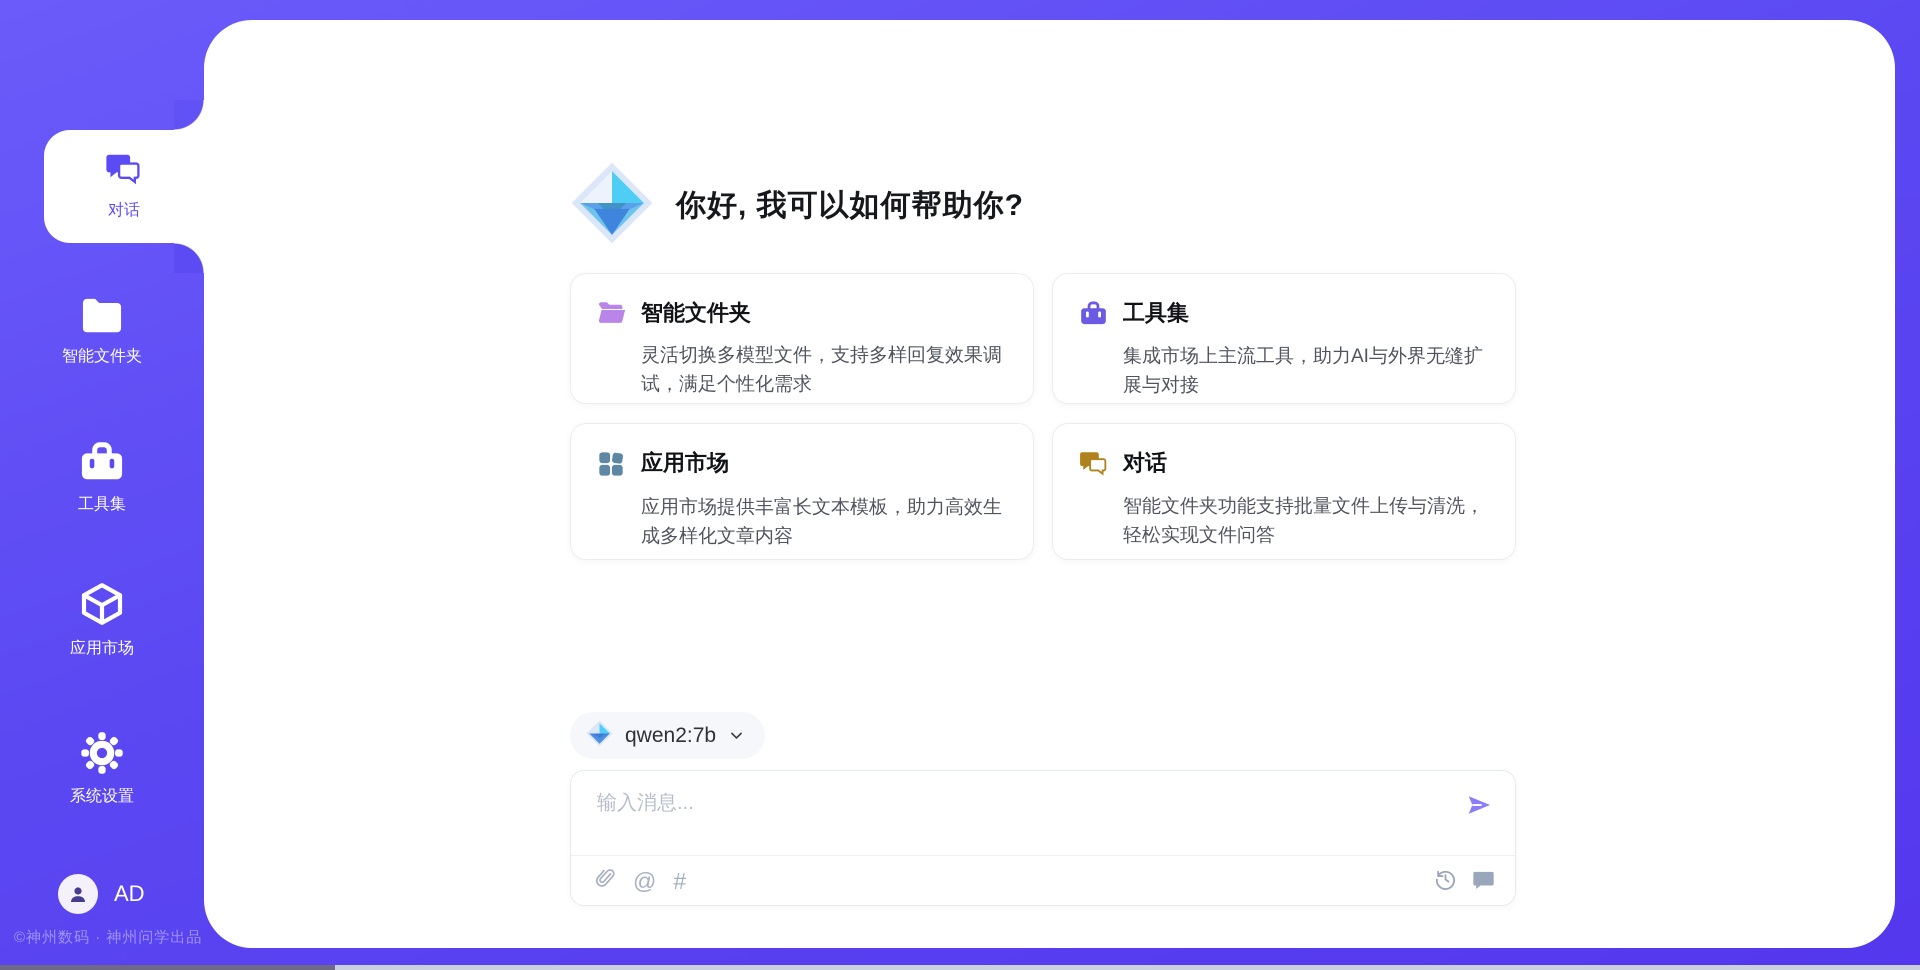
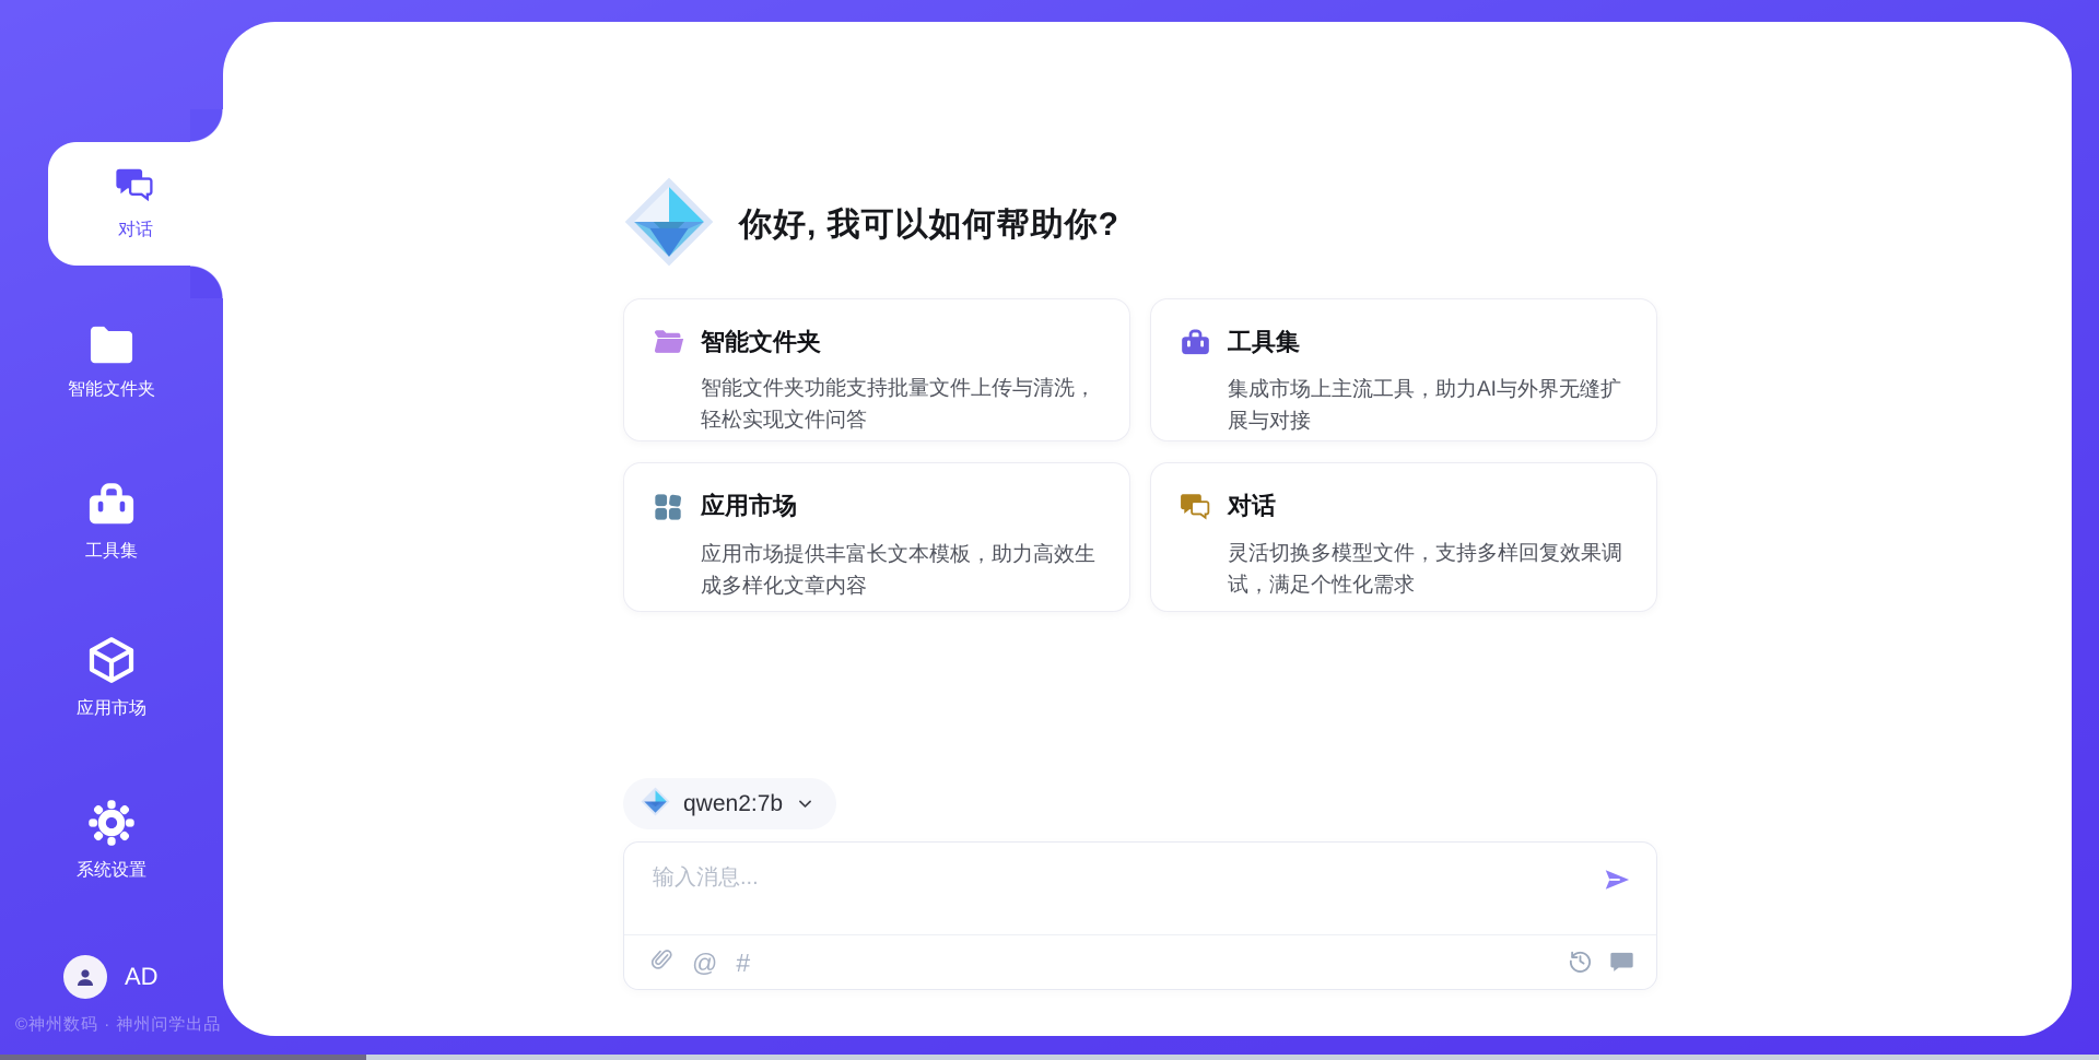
  对话
  智能文件夹
  工具集
  应用市场
  系统设置
  AD
  ©神州数码 · 神州问学出品
  你好, 我可以如何帮助你?
  智能文件夹
- 灵活切换多模型文件，支持多样回复效果调试，满足个性化需求
+ 智能文件夹功能支持批量文件上传与清洗，轻松实现文件问答
  工具集
  集成市场上主流工具，助力AI与外界无缝扩展与对接
  应用市场
  应用市场提供丰富长文本模板，助力高效生成多样化文章内容
  对话
- 智能文件夹功能支持批量文件上传与清洗，轻松实现文件问答
+ 灵活切换多模型文件，支持多样回复效果调试，满足个性化需求
  qwen2:7b
  输入消息...
  @
  #
